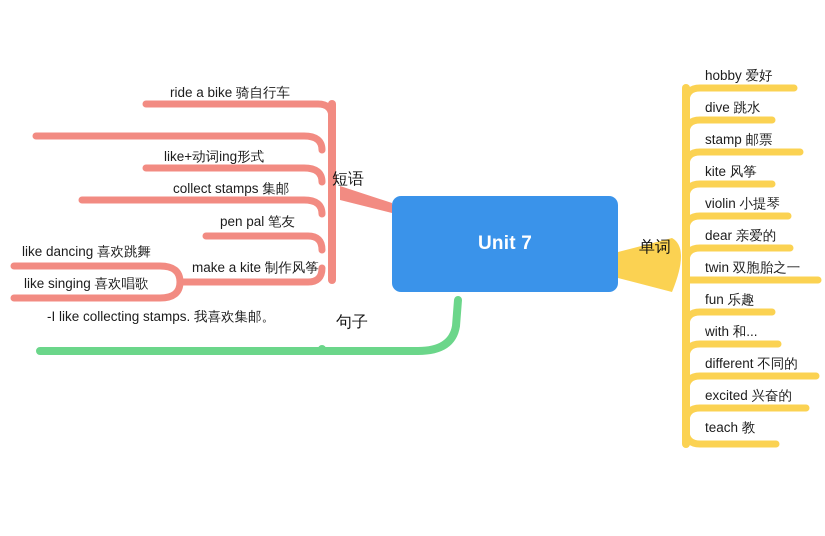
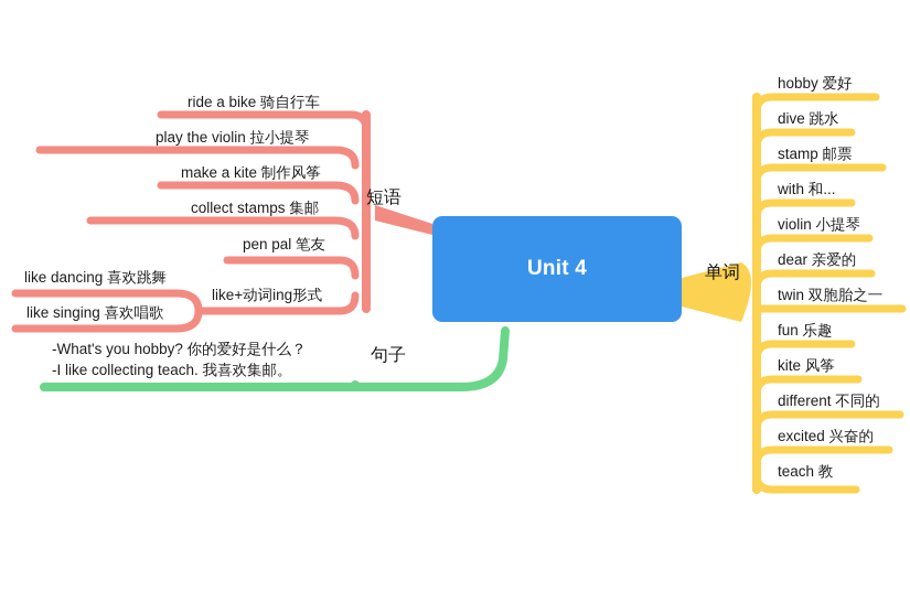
- Unit 7
+ Unit 4
  短语
  单词
  句子
  ride a bike 骑自行车
+ play the violin 拉小提琴
- like+动词ing形式
+ make a kite 制作风筝
  collect stamps 集邮
  pen pal 笔友
- make a kite 制作风筝
+ like+动词ing形式
  like dancing 喜欢跳舞
  like singing 喜欢唱歌
  hobby 爱好
  dive 跳水
  stamp 邮票
- kite 风筝
+ with 和...
  violin 小提琴
  dear 亲爱的
  twin 双胞胎之一
  fun 乐趣
- with 和...
+ kite 风筝
  different 不同的
  excited 兴奋的
  teach 教
+ -What's you hobby? 你的爱好是什么？
- -I like collecting stamps. 我喜欢集邮。
+ -I like collecting teach. 我喜欢集邮。
